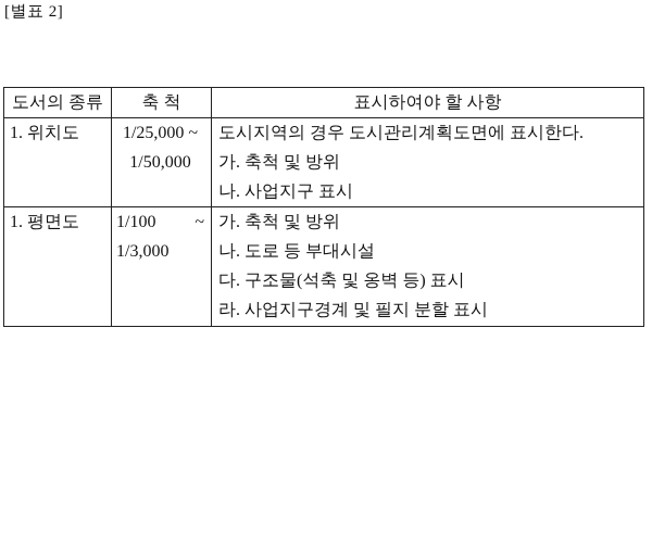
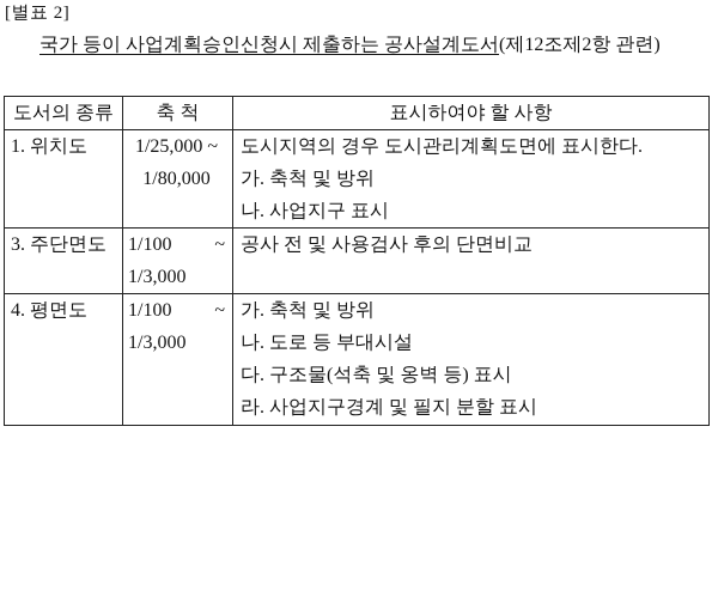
  [별표 2]
+ 국가 등이 사업계획승인신청시 제출하는 공사설계도서(제12조제2항 관련)
  도서의 종류	축 척	표시하여야 할 사항
- 1. 위치도	1/25,000 ~ 1/50,000	도시지역의 경우 도시관리계획도면에 표시한다. 가. 축척 및 방위 나. 사업지구 표시
+ 1. 위치도	1/25,000 ~ 1/80,000	도시지역의 경우 도시관리계획도면에 표시한다. 가. 축척 및 방위 나. 사업지구 표시
+ 3. 주단면도	1/100 ~ 1/3,000	공사 전 및 사용검사 후의 단면비교
- 1. 평면도	1/100 ~ 1/3,000	가. 축척 및 방위 나. 도로 등 부대시설 다. 구조물(석축 및 옹벽 등) 표시 라. 사업지구경계 및 필지 분할 표시
+ 4. 평면도	1/100 ~ 1/3,000	가. 축척 및 방위 나. 도로 등 부대시설 다. 구조물(석축 및 옹벽 등) 표시 라. 사업지구경계 및 필지 분할 표시
